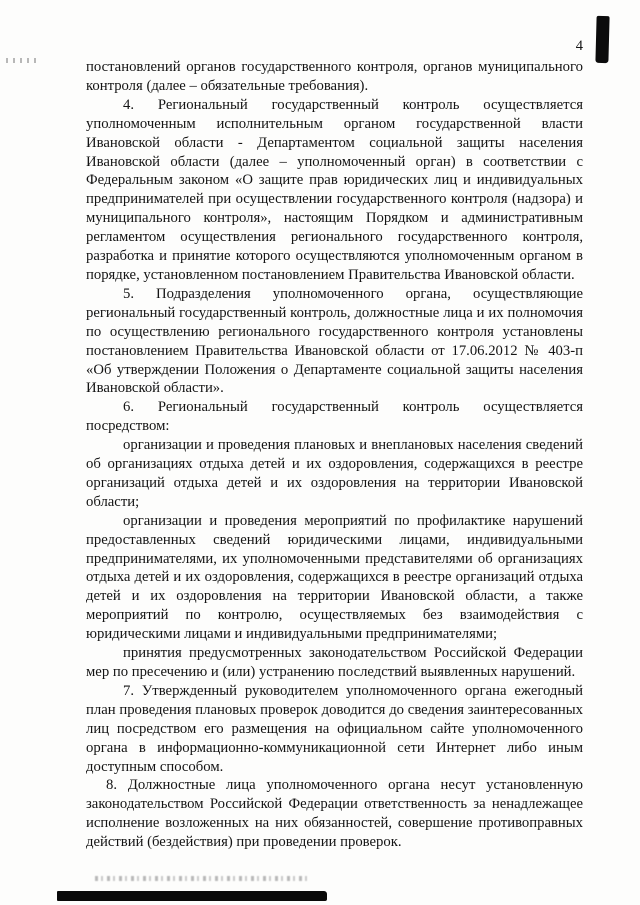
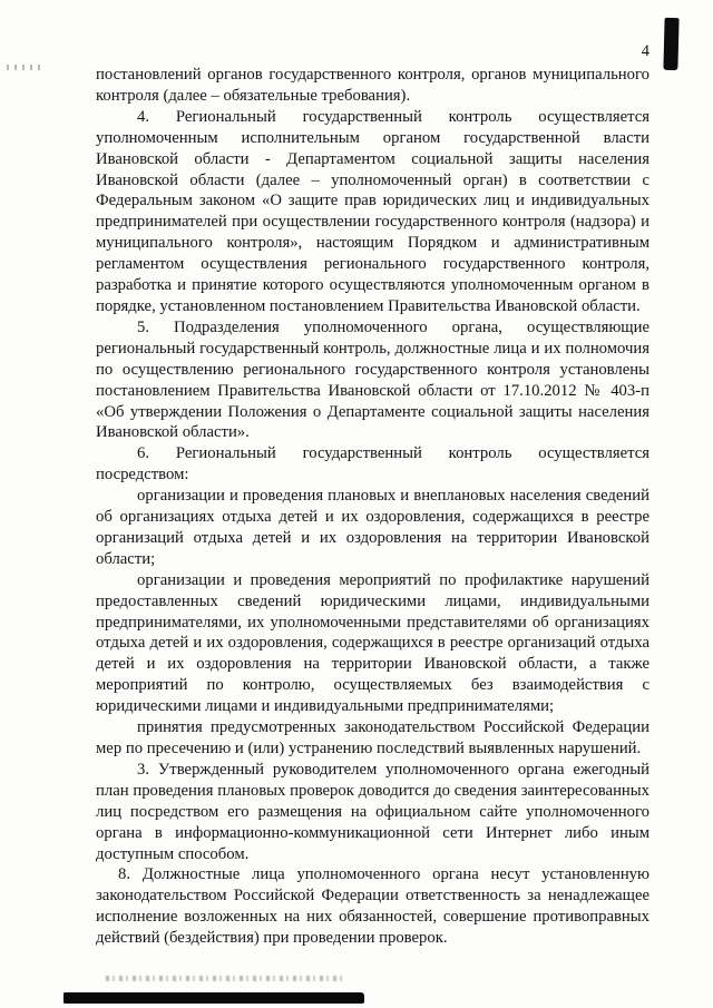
  4
  постановлений органов государственного контроля, органов муниципального контроля (далее – обязательные требования).
  4. Региональный государственный контроль осуществляется уполномоченным исполнительным органом государственной власти Ивановской области - Департаментом социальной защиты населения Ивановской области (далее – уполномоченный орган) в соответствии с Федеральным законом «О защите прав юридических лиц и индивидуальных предпринимателей при осуществлении государственного контроля (надзора) и муниципального контроля», настоящим Порядком и административным регламентом осуществления регионального государственного контроля, разработка и принятие которого осуществляются уполномоченным органом в порядке, установленном постановлением Правительства Ивановской области.
- 5. Подразделения уполномоченного органа, осуществляющие региональный государственный контроль, должностные лица и их полномочия по осуществлению регионального государственного контроля установлены постановлением Правительства Ивановской области от 17.06.2012 № 403-п «Об утверждении Положения о Департаменте социальной защиты населения Ивановской области».
+ 5. Подразделения уполномоченного органа, осуществляющие региональный государственный контроль, должностные лица и их полномочия по осуществлению регионального государственного контроля установлены постановлением Правительства Ивановской области от 17.10.2012 № 403-п «Об утверждении Положения о Департаменте социальной защиты населения Ивановской области».
  6. Региональный государственный контроль осуществляется посредством:
  организации и проведения плановых и внеплановых населения сведений об организациях отдыха детей и их оздоровления, содержащихся в реестре организаций отдыха детей и их оздоровления на территории Ивановской области;
  организации и проведения мероприятий по профилактике нарушений предоставленных сведений юридическими лицами, индивидуальными предпринимателями, их уполномоченными представителями об организациях отдыха детей и их оздоровления, содержащихся в реестре организаций отдыха детей и их оздоровления на территории Ивановской области, а также мероприятий по контролю, осуществляемых без взаимодействия с юридическими лицами и индивидуальными предпринимателями;
  принятия предусмотренных законодательством Российской Федерации мер по пресечению и (или) устранению последствий выявленных нарушений.
- 7. Утвержденный руководителем уполномоченного органа ежегодный план проведения плановых проверок доводится до сведения заинтересованных лиц посредством его размещения на официальном сайте уполномоченного органа в информационно-коммуникационной сети Интернет либо иным доступным способом.
+ 3. Утвержденный руководителем уполномоченного органа ежегодный план проведения плановых проверок доводится до сведения заинтересованных лиц посредством его размещения на официальном сайте уполномоченного органа в информационно-коммуникационной сети Интернет либо иным доступным способом.
  8. Должностные лица уполномоченного органа несут установленную законодательством Российской Федерации ответственность за ненадлежащее исполнение возложенных на них обязанностей, совершение противоправных действий (бездействия) при проведении проверок.
